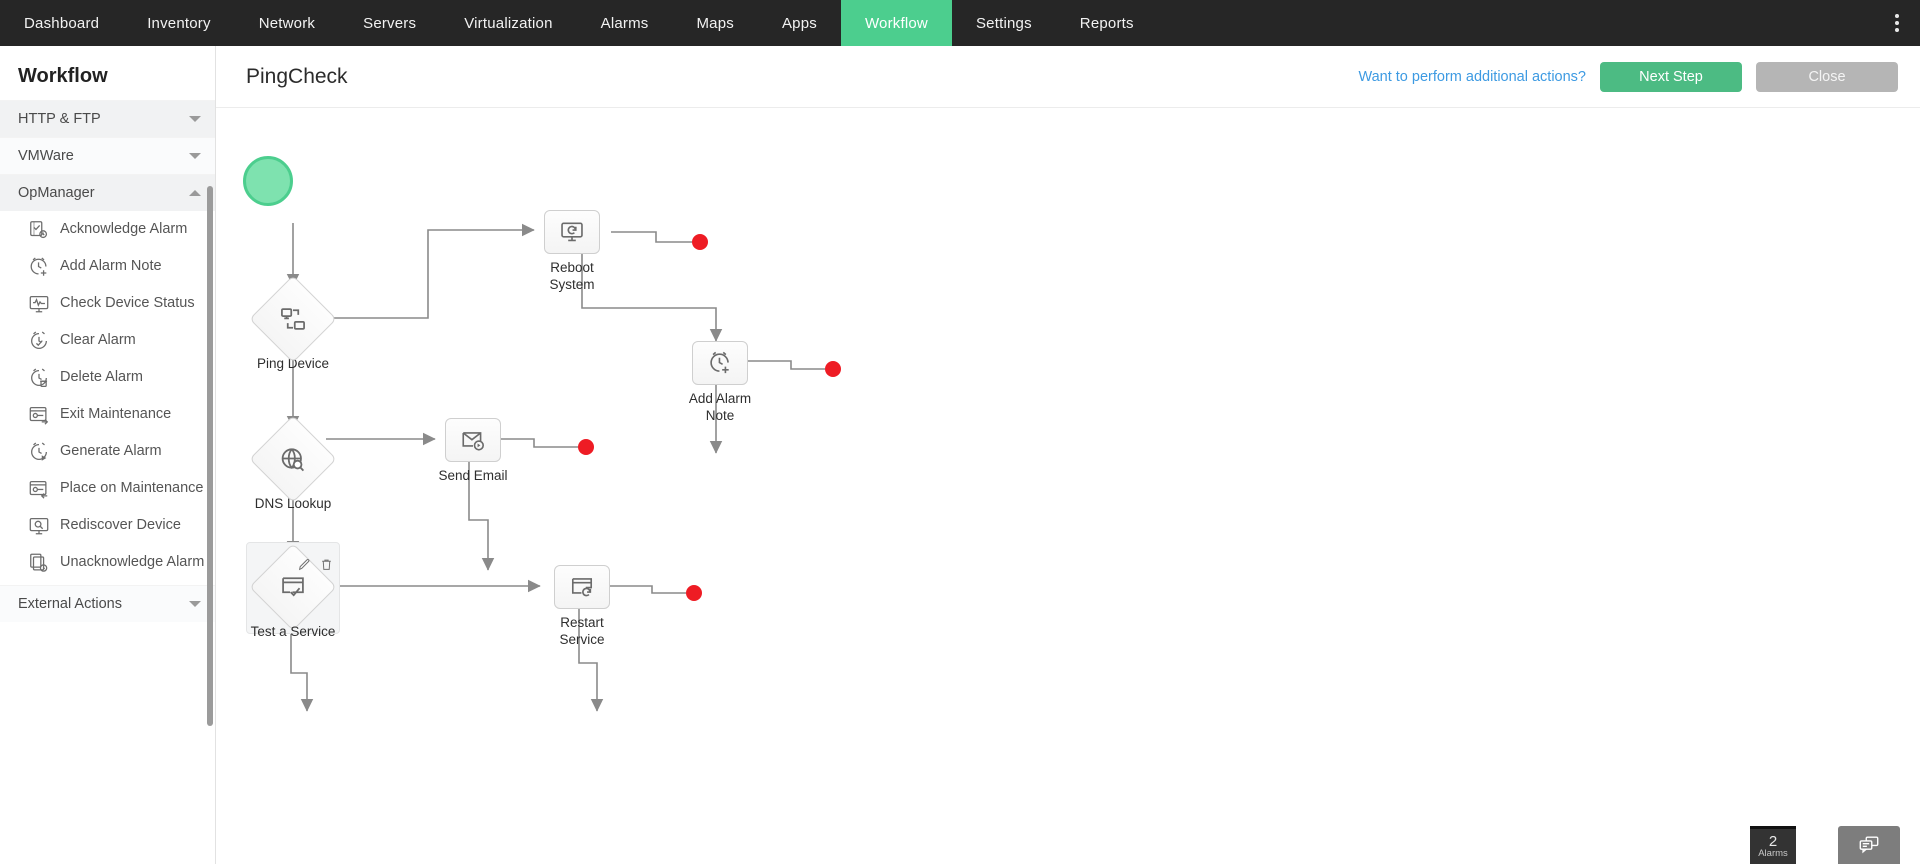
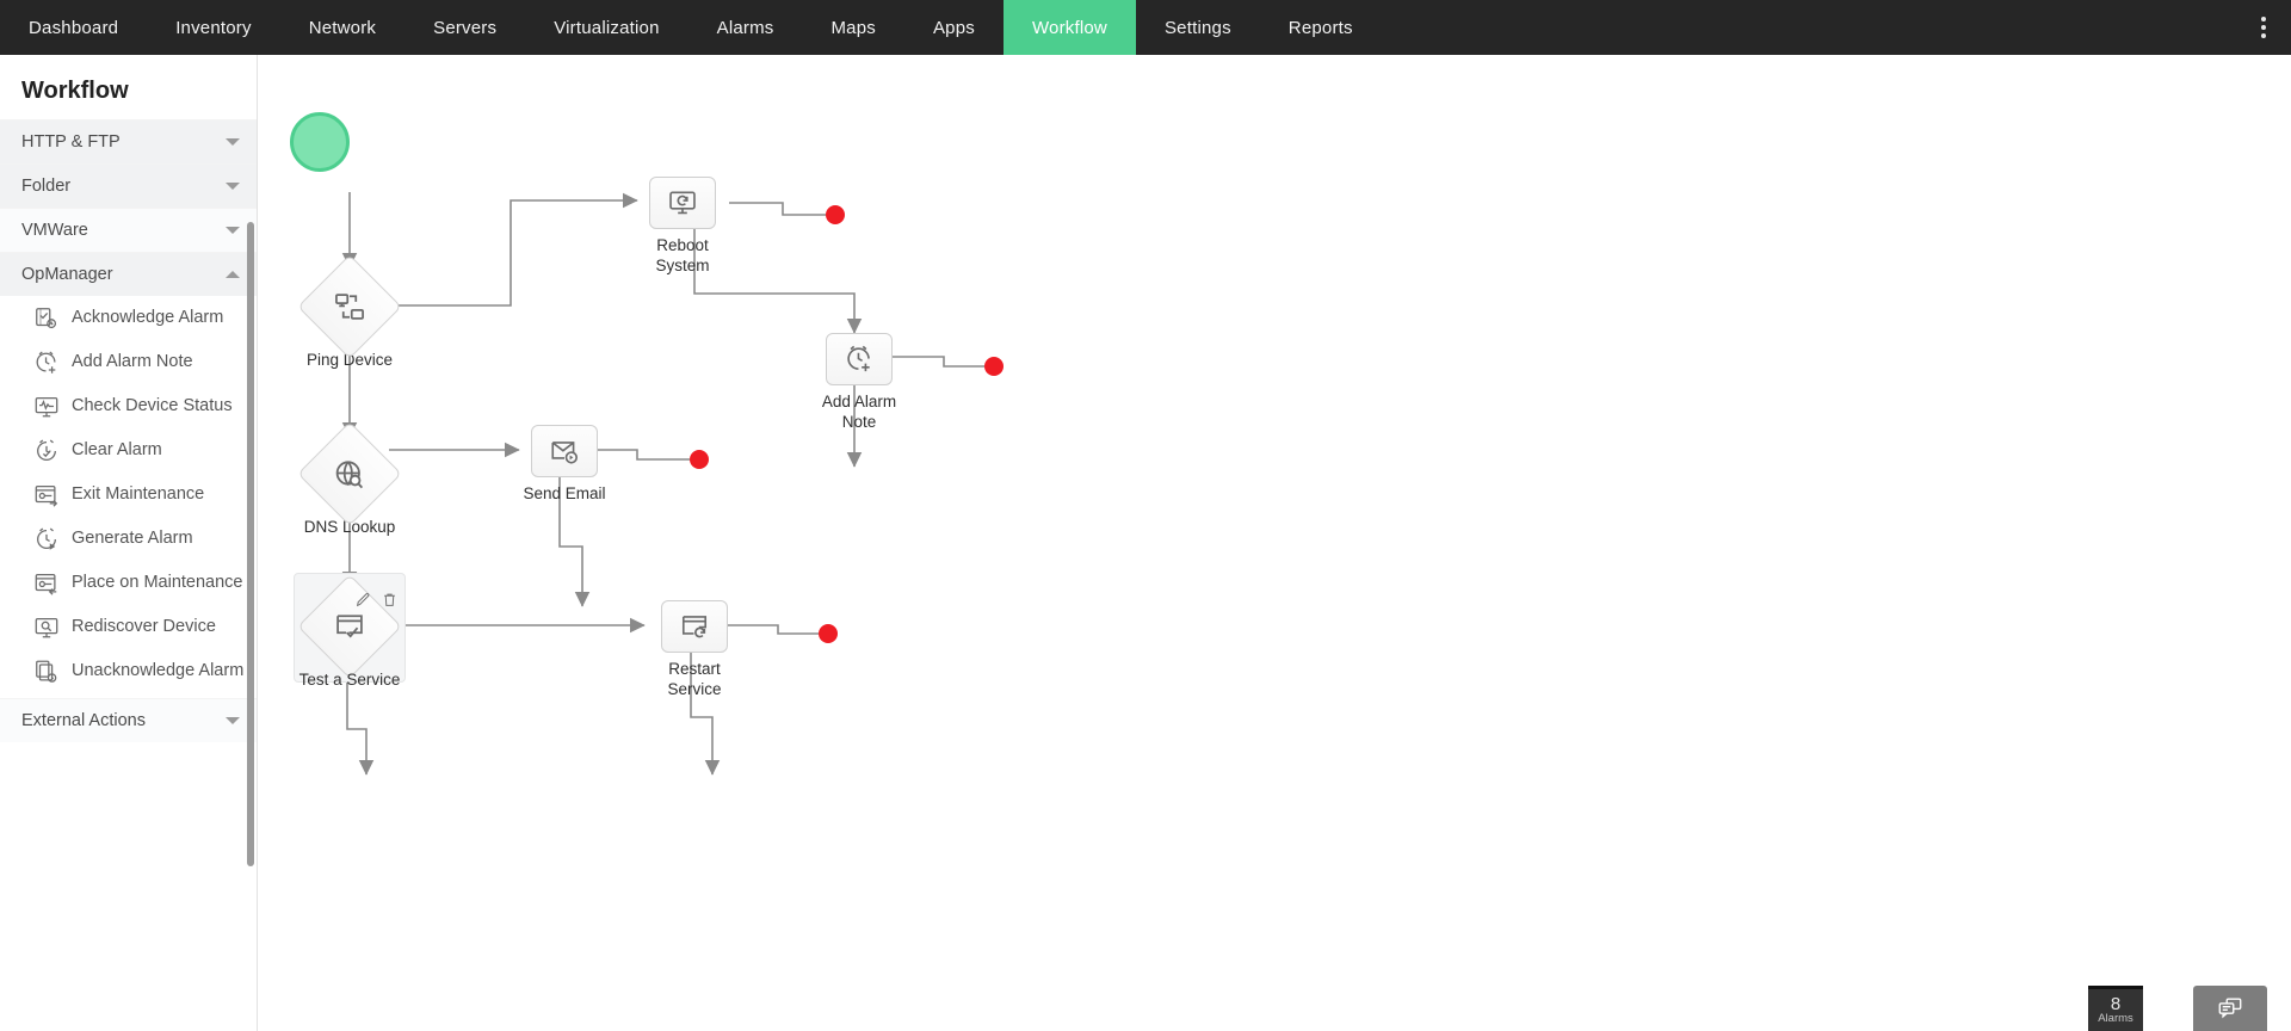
  Dashboard
  Inventory
  Network
  Servers
  Virtualization
  Alarms
  Maps
  Apps
  Workflow
  Settings
  Reports
  Workflow
  HTTP & FTP
+ Folder
  VMWare
  OpManager
  Acknowledge Alarm
  Add Alarm Note
  Check Device Status
  Clear Alarm
- Delete Alarm
  Exit Maintenance
  Generate Alarm
  Place on Maintenance
  Rediscover Device
  Unacknowledge Alarm
  External Actions
- PingCheck
- Want to perform additional actions?
- Next Step
- Close
  Ping Device
  DNS Lookup
  Test a Service
  Reboot System
  Send Email
  Add Alarm Note
  Restart Service
- 2
+ 8
  Alarms
